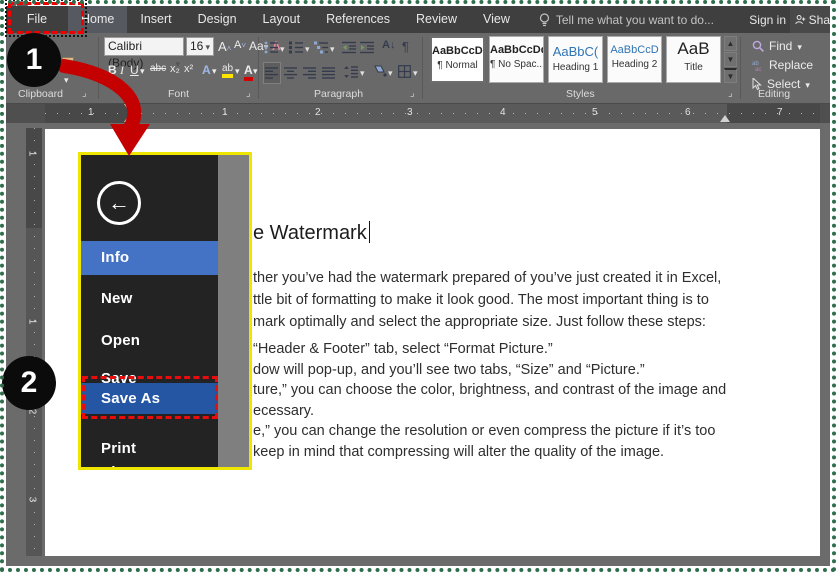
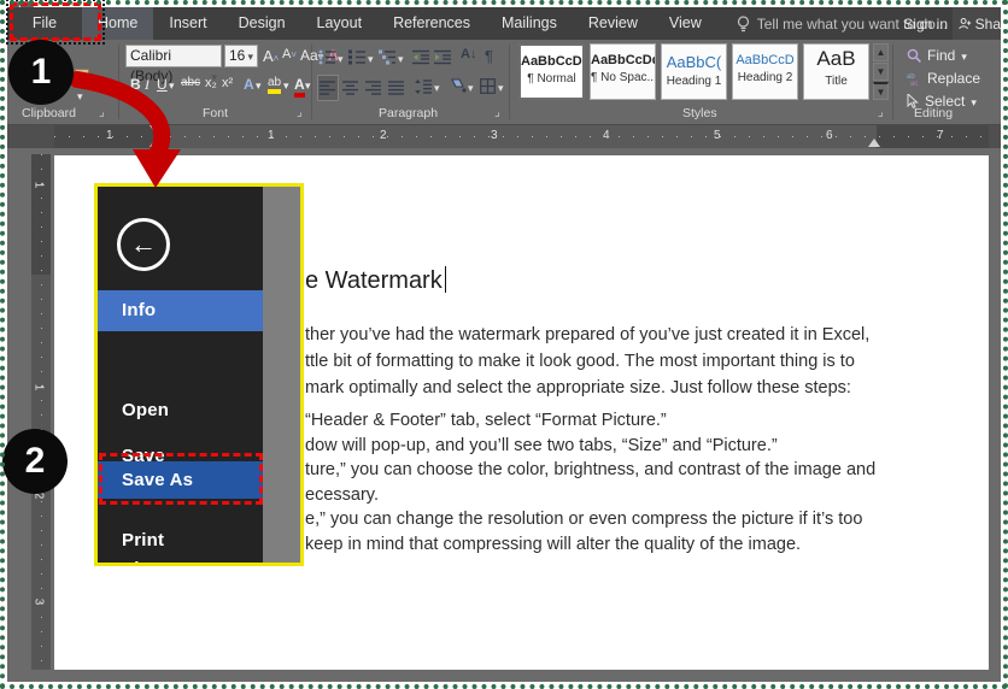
  File
  Home
  Insert
  Design
  Layout
  References
+ Mailings
  Review
  View
  Tell me what you want to do...
  Sign in
  Sha
  Clipboard
  Calibri (Body)
  16
  A˄
  A˅
  Aa
  A
  B
  I
  U
  abc
  x₂
  x²
  A
  ab
  A
  Font
  A↓
  ¶
  Paragraph
  AaBbCcD
  ¶ Normal
  AaBbCcD
  ¶ No Spac..
  AaBbC(
  Heading 1
  AaBbCcD
  Heading 2
  AaB
  Title
  ▲
  ▼
  ▼
  Styles
  Find
  Replace
  Select
  Editing
  1
  1
  2
  3
  4
  5
  6
  7
  e Watermark
  ther you’ve had the watermark prepared of you’ve just created it in Excel,
  ttle bit of formatting to make it look good. The most important thing is to
  mark optimally and select the appropriate size. Just follow these steps:
  “Header & Footer” tab, select “Format Picture.”
  dow will pop-up, and you’ll see two tabs, “Size” and “Picture.”
  ture,” you can choose the color, brightness, and contrast of the image and
  ecessary.
  e,” you can change the resolution or even compress the picture if it’s too
  keep in mind that compressing will alter the quality of the image.
  ←
  Info
- New
  Open
  Save
  Save As
  Print
  1
  2
